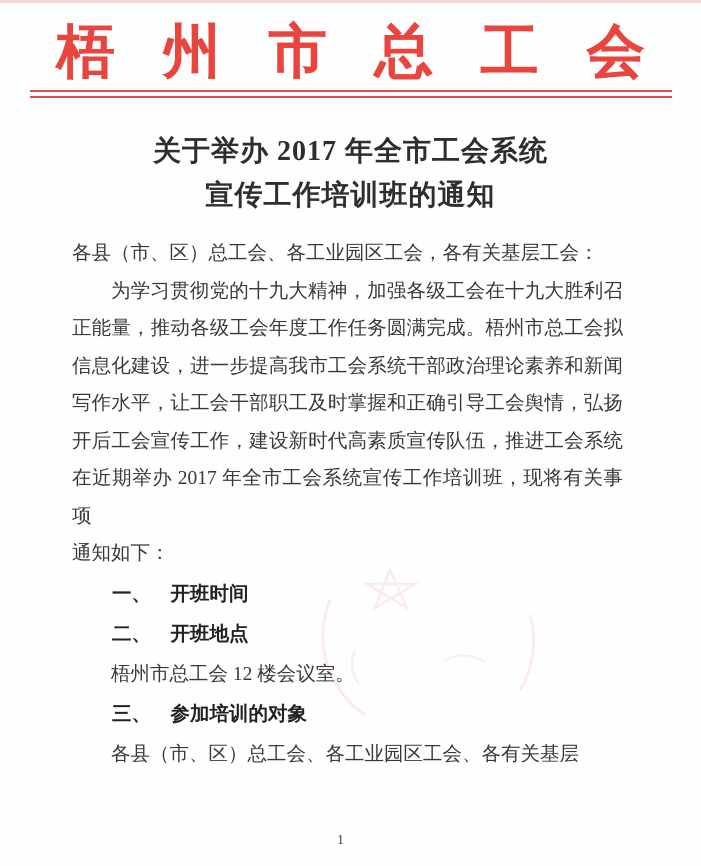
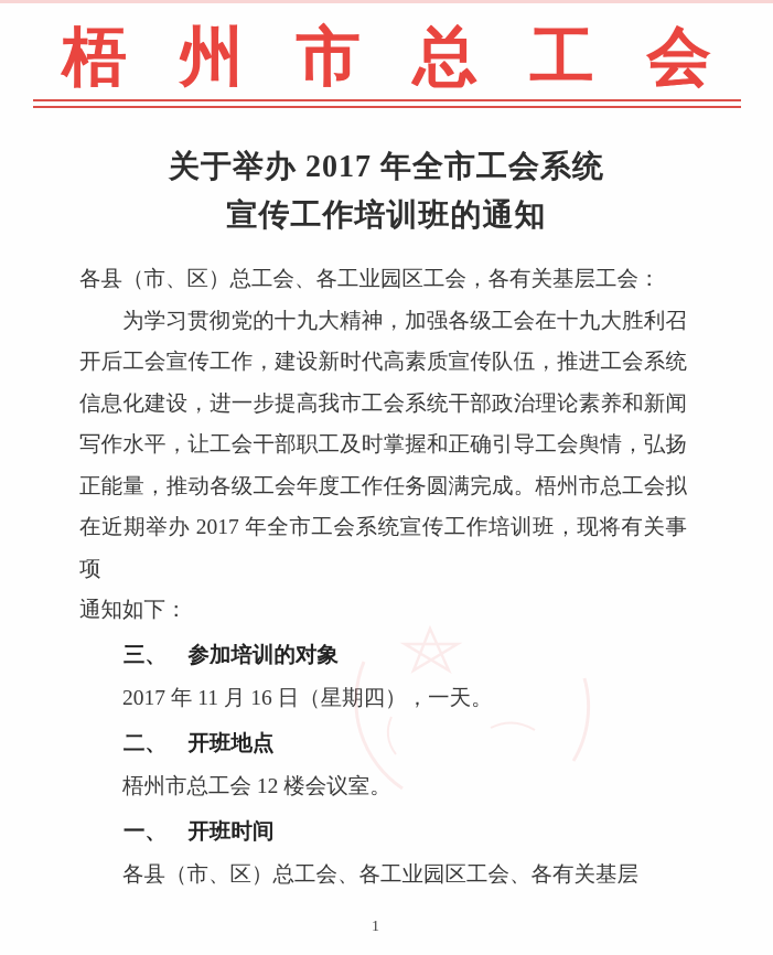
  梧州市总工会
  关于举办 2017 年全市工会系统
  宣传工作培训班的通知
  各县（市、区）总工会、各工业园区工会，各有关基层工会：
  为学习贯彻党的十九大精神，加强各级工会在十九大胜利召
- 正能量，推动各级工会年度工作任务圆满完成。梧州市总工会拟
+ 开后工会宣传工作，建设新时代高素质宣传队伍，推进工会系统
  信息化建设，进一步提高我市工会系统干部政治理论素养和新闻
  写作水平，让工会干部职工及时掌握和正确引导工会舆情，弘扬
- 开后工会宣传工作，建设新时代高素质宣传队伍，推进工会系统
+ 正能量，推动各级工会年度工作任务圆满完成。梧州市总工会拟
  在近期举办 2017 年全市工会系统宣传工作培训班，现将有关事项
  通知如下：
- 一、 开班时间
+ 三、 参加培训的对象
+ 2017 年 11 月 16 日（星期四），一天。
  二、 开班地点
  梧州市总工会 12 楼会议室。
- 三、 参加培训的对象
+ 一、 开班时间
  各县（市、区）总工会、各工业园区工会、各有关基层
  1
